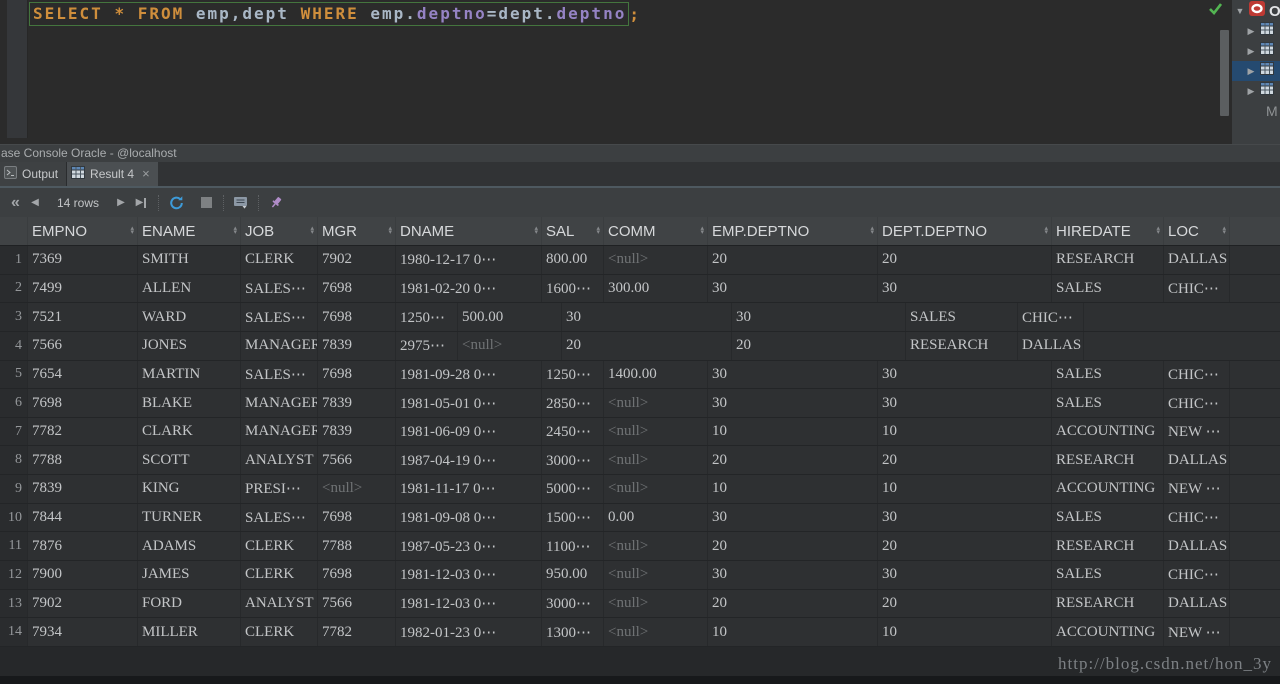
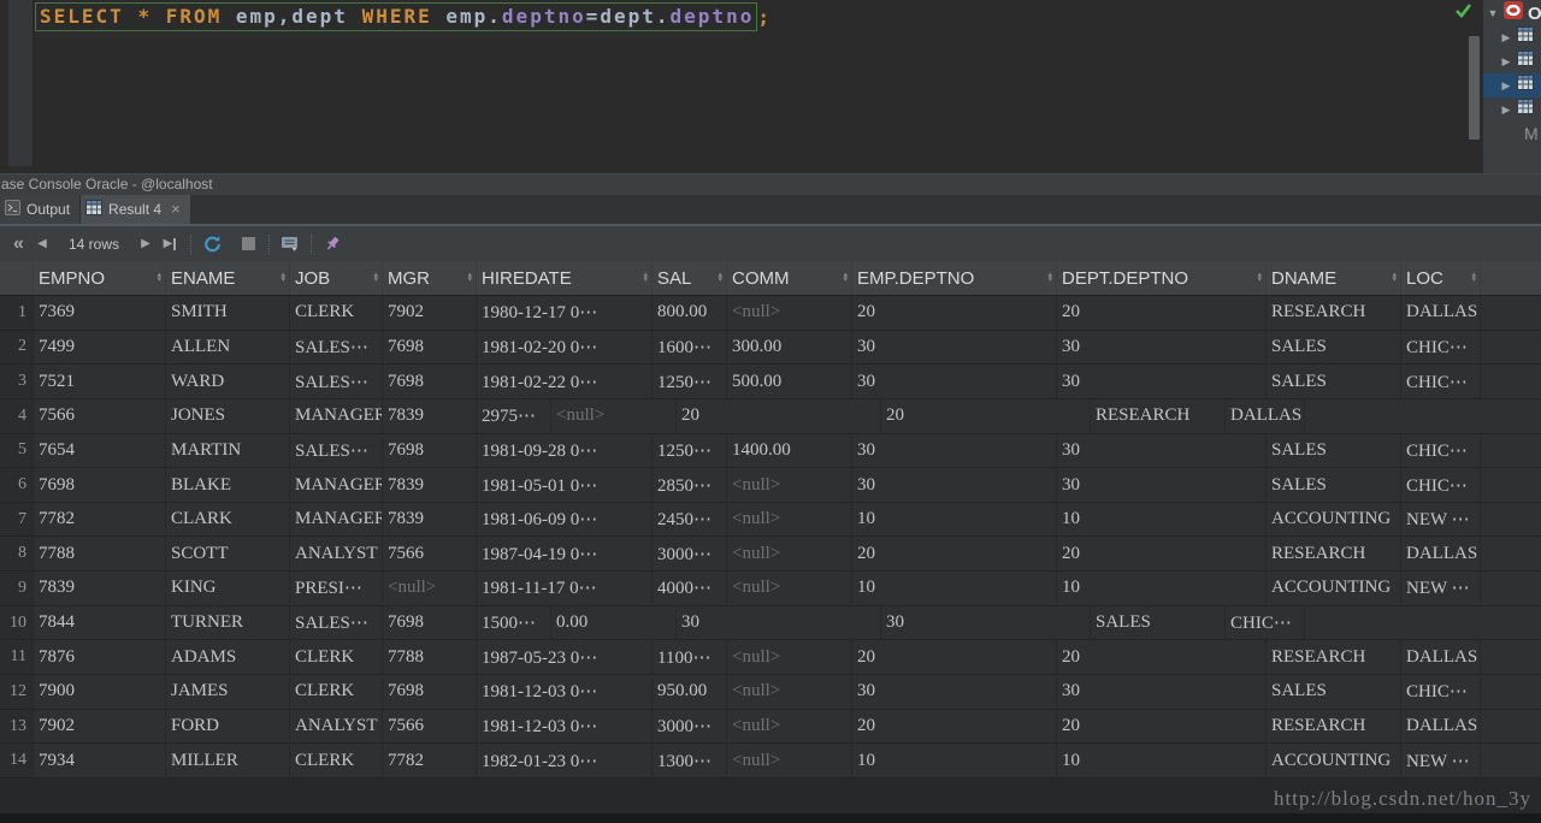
  SELECT * FROM emp,dept WHERE emp.deptno=dept.deptno
  ;
  ▼
  O
  ▶
  ▶
  ▶
  ▶
  M
  ase Console Oracle - @localhost
  Output
  Result 4
  ×
  «
  ◀
  14 rows
  ▶
  ▶
  EMPNO
  ENAME
  JOB
  MGR
- DNAME
+ HIREDATE
  SAL
  COMM
  EMP.DEPTNO
  DEPT.DEPTNO
- HIREDATE
+ DNAME
  LOC
  1
  7369
  SMITH
  CLERK
  7902
  1980-12-17 0⋯
  800.00
  <null>
  20
  20
  RESEARCH
  DALLAS
  2
  7499
  ALLEN
  SALES⋯
  7698
  1981-02-20 0⋯
  1600⋯
  300.00
  30
  30
  SALES
  CHIC⋯
  3
  7521
  WARD
  SALES⋯
  7698
+ 1981-02-22 0⋯
  1250⋯
  500.00
  30
  30
  SALES
  CHIC⋯
  4
  7566
  JONES
  MANAGER
  7839
  2975⋯
  <null>
  20
  20
  RESEARCH
  DALLAS
  5
  7654
  MARTIN
  SALES⋯
  7698
  1981-09-28 0⋯
  1250⋯
  1400.00
  30
  30
  SALES
  CHIC⋯
  6
  7698
  BLAKE
  MANAGER
  7839
  1981-05-01 0⋯
  2850⋯
  <null>
  30
  30
  SALES
  CHIC⋯
  7
  7782
  CLARK
  MANAGER
  7839
  1981-06-09 0⋯
  2450⋯
  <null>
  10
  10
  ACCOUNTING
  NEW ⋯
  8
  7788
  SCOTT
  ANALYST
  7566
  1987-04-19 0⋯
  3000⋯
  <null>
  20
  20
  RESEARCH
  DALLAS
  9
  7839
  KING
  PRESI⋯
  <null>
  1981-11-17 0⋯
- 5000⋯
+ 4000⋯
  <null>
  10
  10
  ACCOUNTING
  NEW ⋯
  10
  7844
  TURNER
  SALES⋯
  7698
- 1981-09-08 0⋯
  1500⋯
  0.00
  30
  30
  SALES
  CHIC⋯
  11
  7876
  ADAMS
  CLERK
  7788
  1987-05-23 0⋯
  1100⋯
  <null>
  20
  20
  RESEARCH
  DALLAS
  12
  7900
  JAMES
  CLERK
  7698
  1981-12-03 0⋯
  950.00
  <null>
  30
  30
  SALES
  CHIC⋯
  13
  7902
  FORD
  ANALYST
  7566
  1981-12-03 0⋯
  3000⋯
  <null>
  20
  20
  RESEARCH
  DALLAS
  14
  7934
  MILLER
  CLERK
  7782
  1982-01-23 0⋯
  1300⋯
  <null>
  10
  10
  ACCOUNTING
  NEW ⋯
  http://blog.csdn.net/hon_3y
